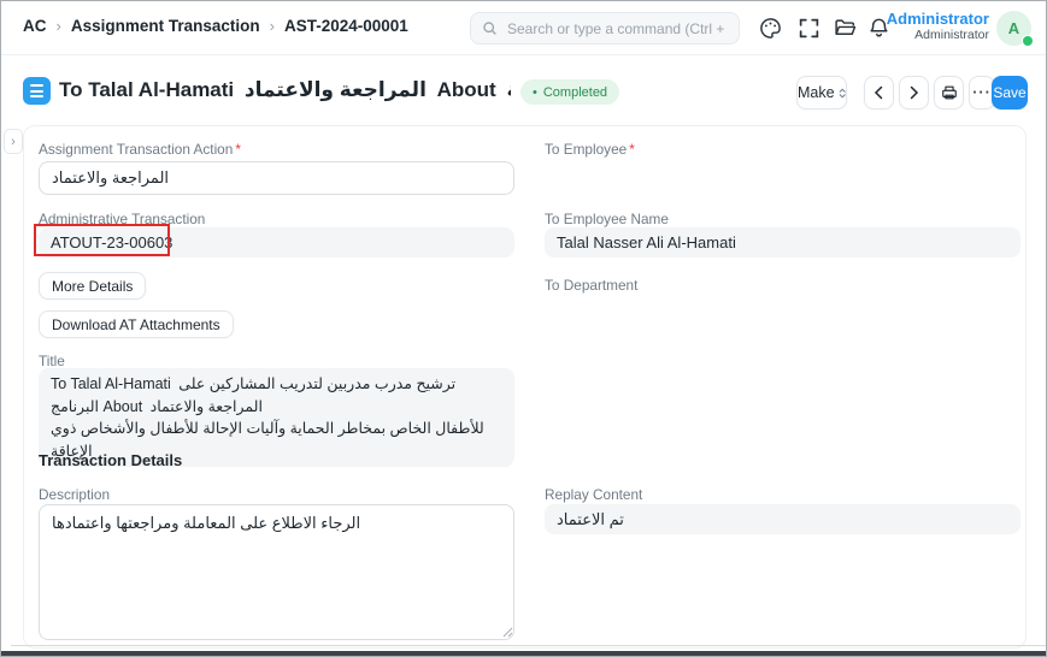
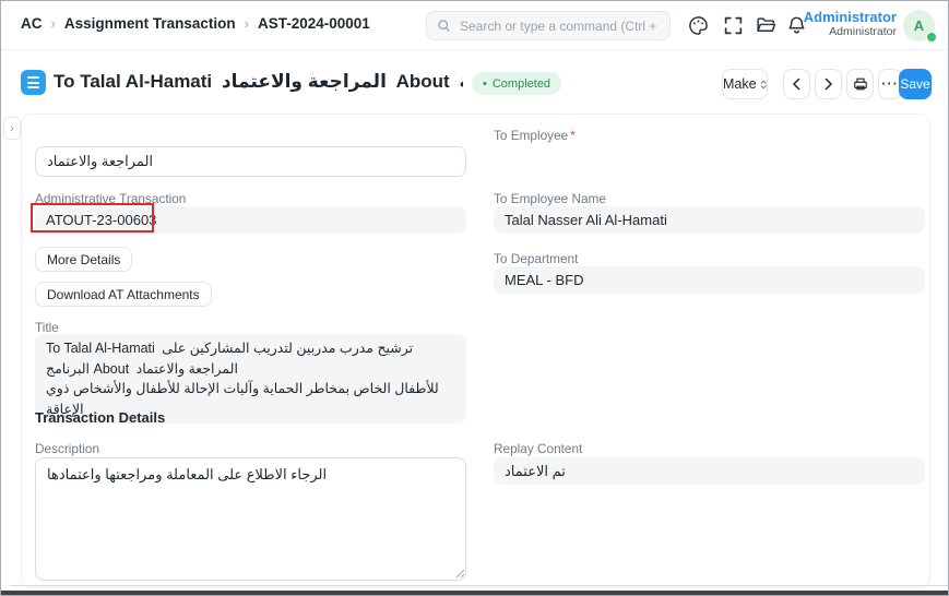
  AC
  ›
  Assignment Transaction
  ›
  AST-2024-00001
  Search or type a command (Ctrl +
  Administrator
  Administrator
  A
  To Talal Al-Hamati المراجعة والاعتماد About
  •
  Completed
  Make
  ···
  Save
- Assignment Transaction Action *
  المراجعة والاعتماد
  Administrative Transaction
  ATOUT-23-00603
  More Details
  Download AT Attachments
  Title
  To Talal Al-Hamati ترشيح مدرب مدربين لتدريب المشاركين على البرنامج About المراجعة والاعتماد
  للأطفال الخاص بمخاطر الحماية وآليات الإحالة للأطفال والأشخاص ذوي الإعاقة
  To Employee *
  To Employee Name
  Talal Nasser Ali Al-Hamati
  To Department
+ MEAL - BFD
  Transaction Details
  Description
  الرجاء الاطلاع على المعاملة ومراجعتها واعتمادها
  Replay Content
  تم الاعتماد
  ›
